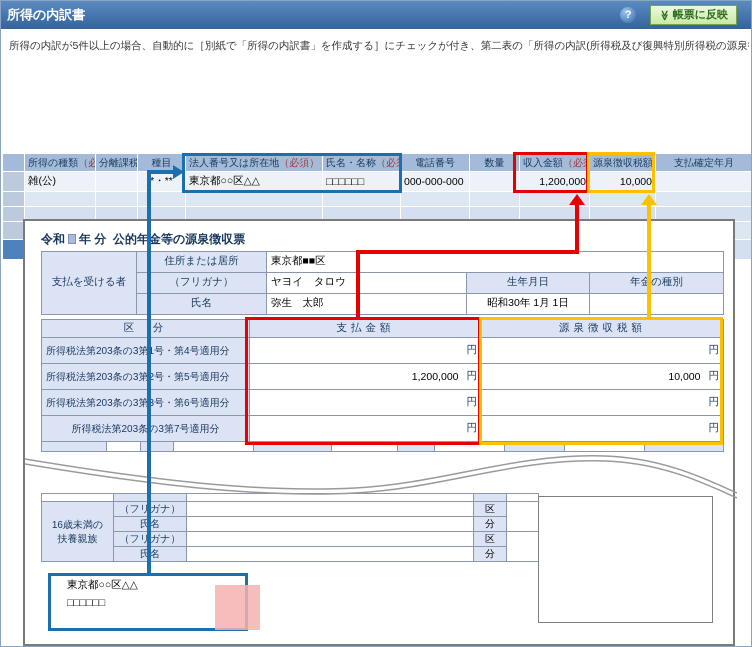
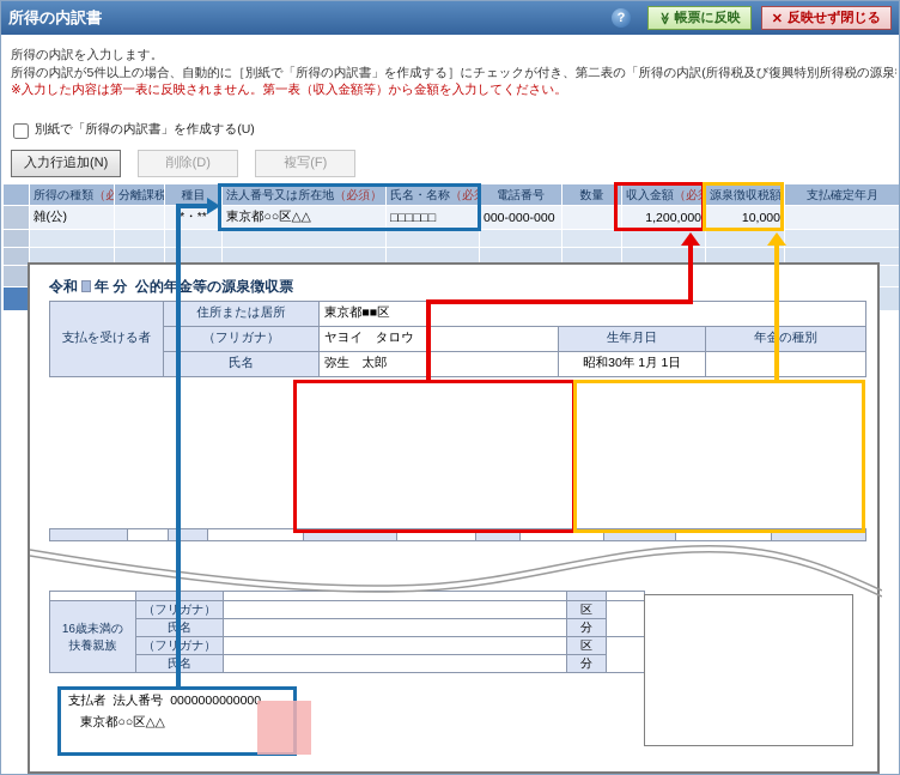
  所得の内訳書
  ?
  帳票に反映
+ ✕
+ 反映せず閉じる
+ 所得の内訳を入力します。
  所得の内訳が5件以上の場合、自動的に［別紙で「所得の内訳書」を作成する］にチェックが付き、第二表の「所得の内訳(所得税及び復興特別所得税の源泉
+ ※入力した内容は第一表に反映されません。第一表（収入金額等）から金額を入力してください。
+ 別紙で「所得の内訳書」を作成する(U)
+ 入力行追加(N)
+ 削除(D)
+ 複写(F)
  	所得の種類（必	分離課税	種目	法人番号又は所在地（必須）	氏名・名称（必	電話番号	数量	収入金額（必須	源泉徴収税額	支払確定年月
  	雑(公)		*・**	東京都○○区△△	□□□□□□	000-000-000		1,200,000	10,000
  令和 年 分 公的年金等の源泉徴収票
  支払を受ける者	住所または居所	東京都■■区
  （フリガナ）	ヤヨイ タロウ	生年月日	年金の種別
  氏名	弥生 太郎	昭和30年 1月 1日
- 区 分	支払金額	源泉徴収税額
- 所得税法第203条の3第1号・第4号適用分	円	円
- 所得税法第203条の3第2号・第5号適用分	1,200,000 円	10,000 円
- 所得税法第203条の3第3号・第6号適用分	円	円
- 所得税法第203条の3第7号適用分	円	円
  16歳未満の 扶養親族	（フリガナ）		区
  氏名		分
  （フリガナ）		区
  氏名		分
+ 支払者 法人番号 0000000000000
  東京都○○区△△
- □□□□□□
